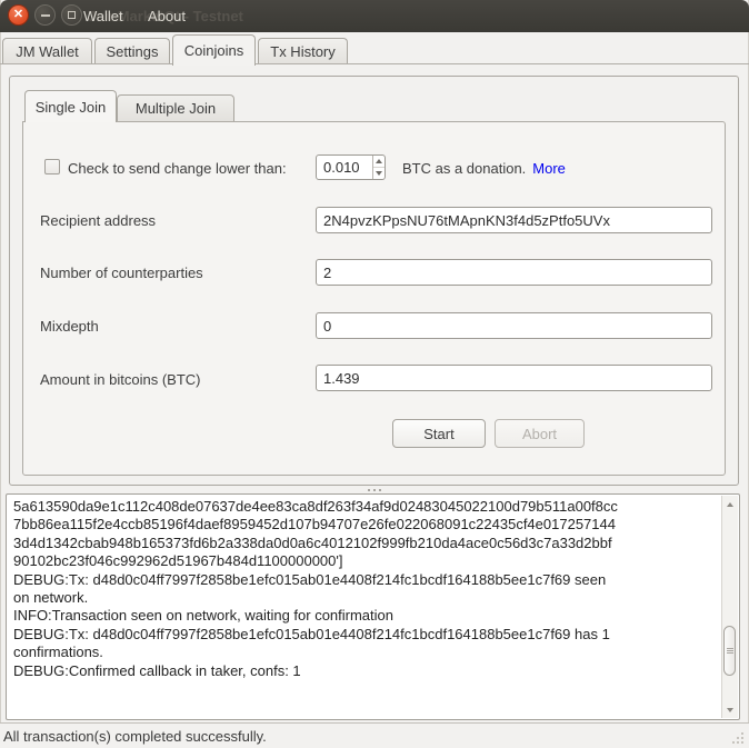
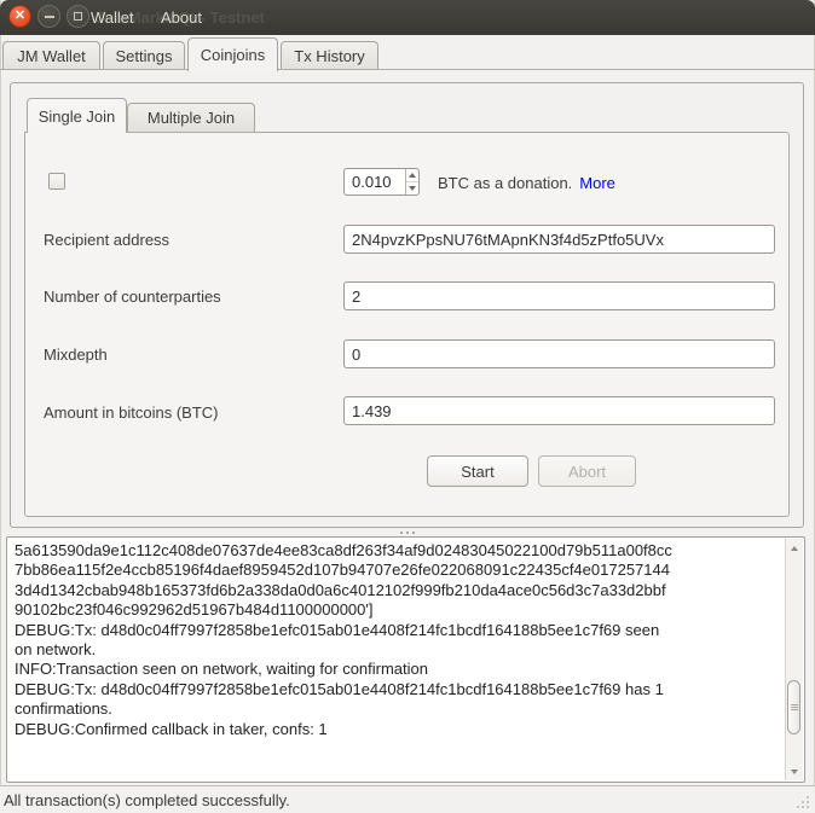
  ✕
  JoinMarketQt - Testnet
  Wallet
  About
  JM Wallet
  Settings
  Coinjoins
  Tx History
  Single Join
  Multiple Join
- Check to send change lower than:
  0.010
  BTC as a donation. More
  Recipient address
  2N4pvzKPpsNU76tMApnKN3f4d5zPtfo5UVx
  Number of counterparties
  2
  Mixdepth
  0
  Amount in bitcoins (BTC)
  1.439
  Start
  Abort
  5a613590da9e1c112c408de07637de4ee83ca8df263f34af9d02483045022100d79b511a00f8cc
  7bb86ea115f2e4ccb85196f4daef8959452d107b94707e26fe022068091c22435cf4e017257144
  3d4d1342cbab948b165373fd6b2a338da0d0a6c4012102f999fb210da4ace0c56d3c7a33d2bbf
  90102bc23f046c992962d51967b484d1100000000']
  DEBUG:Tx: d48d0c04ff7997f2858be1efc015ab01e4408f214fc1bcdf164188b5ee1c7f69 seen
  on network.
  INFO:Transaction seen on network, waiting for confirmation
  DEBUG:Tx: d48d0c04ff7997f2858be1efc015ab01e4408f214fc1bcdf164188b5ee1c7f69 has 1
  confirmations.
  DEBUG:Confirmed callback in taker, confs: 1
  All transaction(s) completed successfully.
